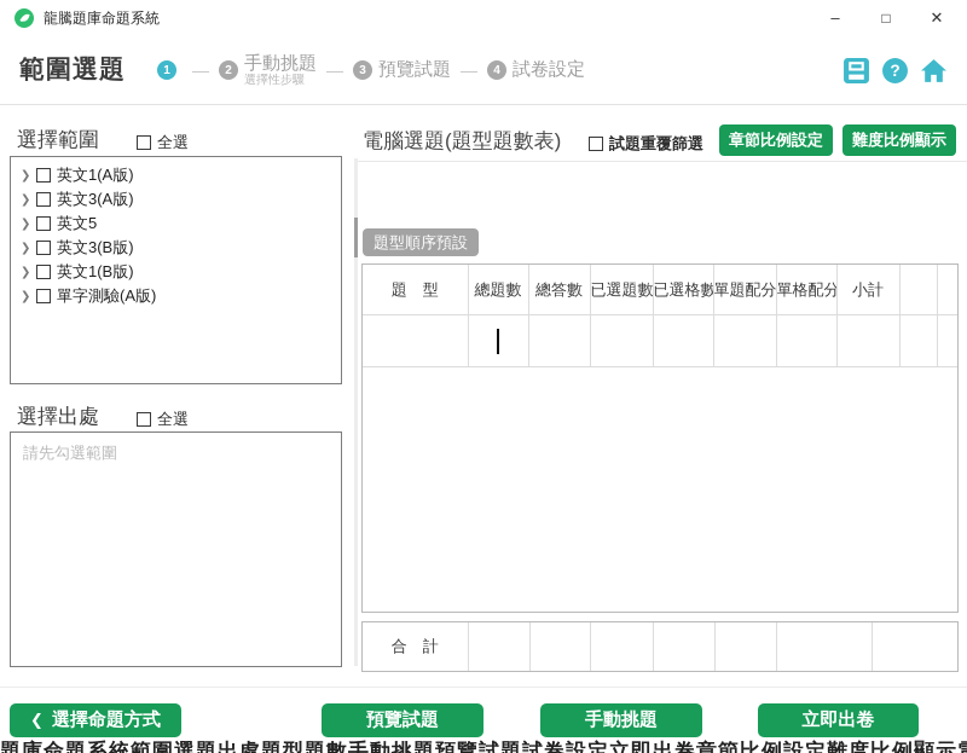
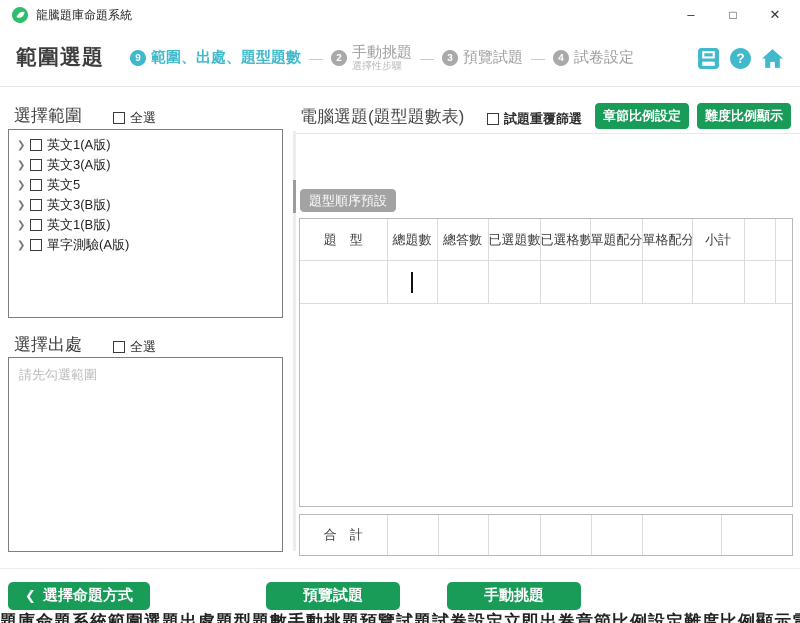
  龍騰題庫命題系統
  –
  □
  ✕
  範圍選題
- 1
+ 9
+ 範圍、出處、題型題數
  —
  2
  手動挑題
  選擇性步驟
  —
  3
  預覽試題
  —
  4
  試卷設定
  ?
  選擇範圍
  全選
  ❯
  英文1(A版)
  ❯
  英文3(A版)
  ❯
  英文5
  ❯
  英文3(B版)
  ❯
  英文1(B版)
  ❯
  單字測驗(A版)
  選擇出處
  全選
  請先勾選範圍
  電腦選題(題型題數表)
  試題重覆篩選
  章節比例設定
  難度比例顯示
  題型順序預設
  題 型	總題數	總答數	已選題數	已選格數	單題配分	單格配分	小計
  合 計
  ❮
  選擇命題方式
  預覽試題
  手動挑題
- 立即出卷
